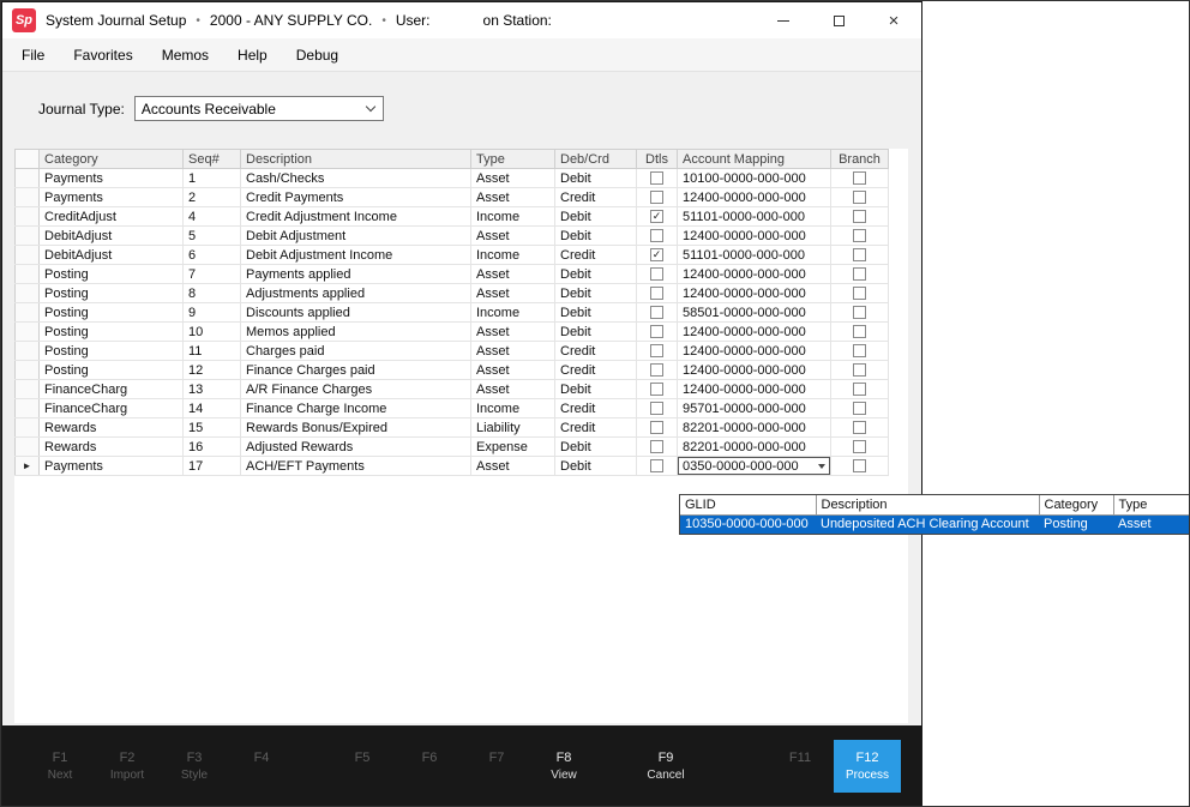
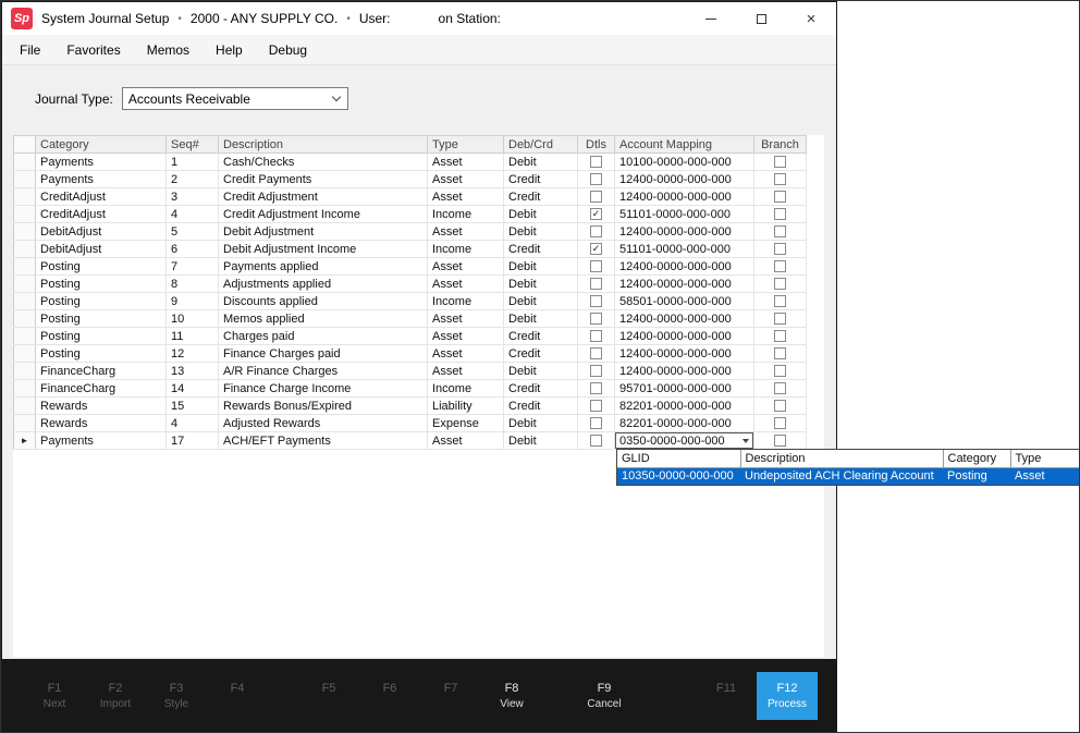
  Sp
  System Journal Setup
  •
  2000 - ANY SUPPLY CO.
  •
  User:
  on Station:
  ×
  File
  Favorites
  Memos
  Help
  Debug
  Journal Type:
  Accounts Receivable
  	Category	Seq#	Description	Type	Deb/Crd	Dtls	Account Mapping	Branch
  	Payments	1	Cash/Checks	Asset	Debit		10100-0000-000-000
  	Payments	2	Credit Payments	Asset	Credit		12400-0000-000-000
+ 	CreditAdjust	3	Credit Adjustment	Asset	Credit		12400-0000-000-000
  	CreditAdjust	4	Credit Adjustment Income	Income	Debit	✓	51101-0000-000-000
  	DebitAdjust	5	Debit Adjustment	Asset	Debit		12400-0000-000-000
  	DebitAdjust	6	Debit Adjustment Income	Income	Credit	✓	51101-0000-000-000
  	Posting	7	Payments applied	Asset	Debit		12400-0000-000-000
  	Posting	8	Adjustments applied	Asset	Debit		12400-0000-000-000
  	Posting	9	Discounts applied	Income	Debit		58501-0000-000-000
  	Posting	10	Memos applied	Asset	Debit		12400-0000-000-000
  	Posting	11	Charges paid	Asset	Credit		12400-0000-000-000
  	Posting	12	Finance Charges paid	Asset	Credit		12400-0000-000-000
  	FinanceCharg	13	A/R Finance Charges	Asset	Debit		12400-0000-000-000
  	FinanceCharg	14	Finance Charge Income	Income	Credit		95701-0000-000-000
  	Rewards	15	Rewards Bonus/Expired	Liability	Credit		82201-0000-000-000
- 	Rewards	16	Adjusted Rewards	Expense	Debit		82201-0000-000-000
+ 	Rewards	4	Adjusted Rewards	Expense	Debit		82201-0000-000-000
  ►	Payments	17	ACH/EFT Payments	Asset	Debit		0350-0000-000-000
  F1
  Next
  F2
  Import
  F3
  Style
  F4
  F5
  F6
  F7
  F8
  View
  F9
  Cancel
  F11
  F12
  Process
  GLID	Description	Category	Type
  10350-0000-000-000	Undeposited ACH Clearing Account	Posting	Asset
